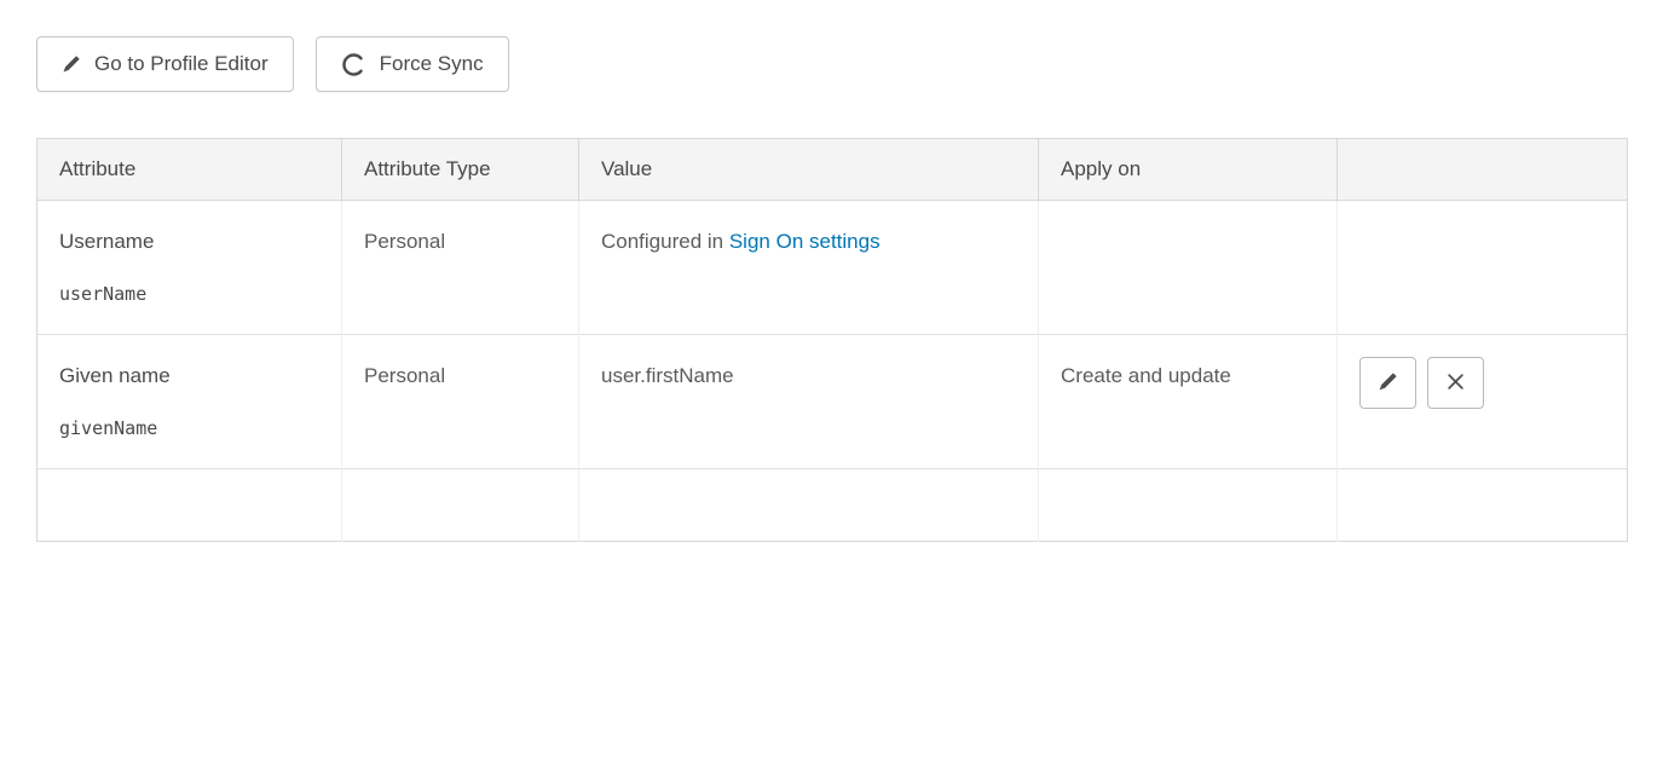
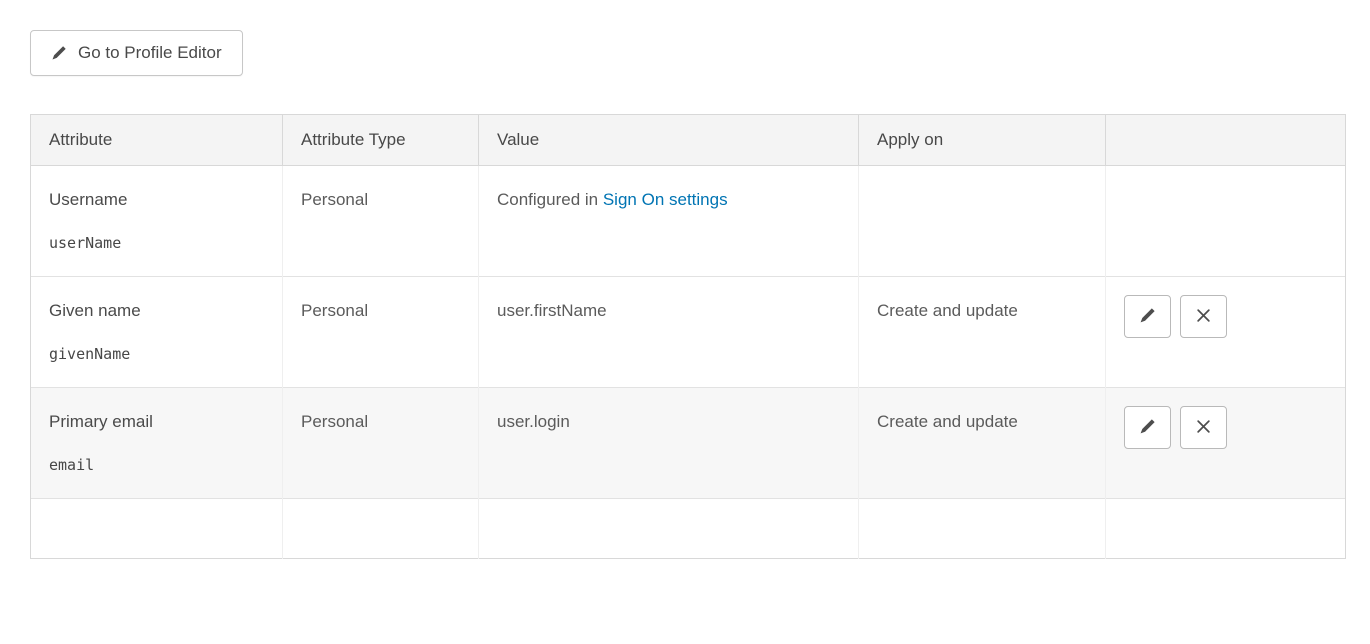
  Go to Profile Editor
- Force Sync
  Attribute	Attribute Type	Value	Apply on
  Username userName	Personal	Configured in Sign On settings
  Given name givenName	Personal	user.firstName	Create and update
+ Primary email email	Personal	user.login	Create and update
